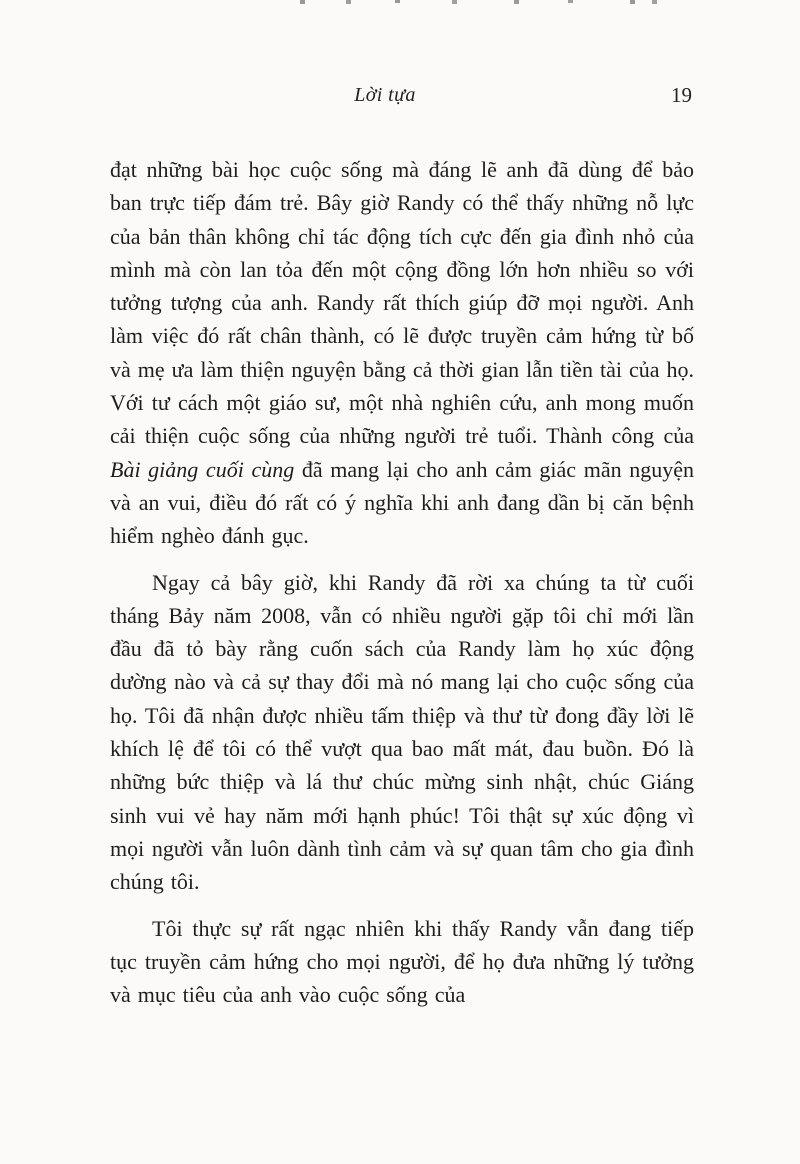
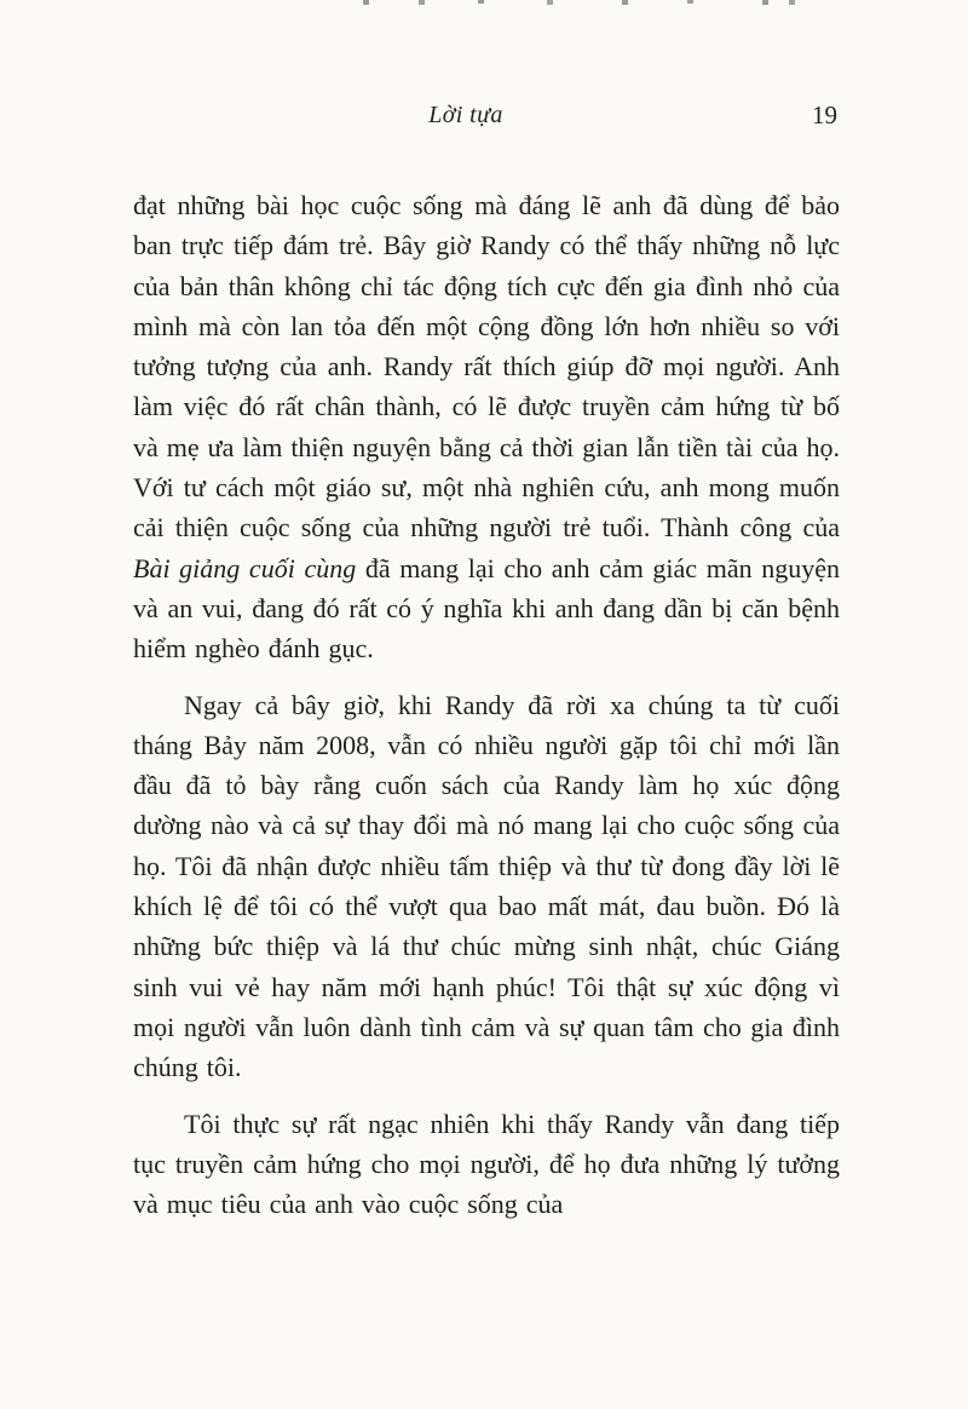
  Lời tựa
  19
- đạt những bài học cuộc sống mà đáng lẽ anh đã dùng để bảo ban trực tiếp đám trẻ. Bây giờ Randy có thể thấy những nỗ lực của bản thân không chỉ tác động tích cực đến gia đình nhỏ của mình mà còn lan tỏa đến một cộng đồng lớn hơn nhiều so với tưởng tượng của anh. Randy rất thích giúp đỡ mọi người. Anh làm việc đó rất chân thành, có lẽ được truyền cảm hứng từ bố và mẹ ưa làm thiện nguyện bằng cả thời gian lẫn tiền tài của họ. Với tư cách một giáo sư, một nhà nghiên cứu, anh mong muốn cải thiện cuộc sống của những người trẻ tuổi. Thành công của Bài giảng cuối cùng đã mang lại cho anh cảm giác mãn nguyện và an vui, điều đó rất có ý nghĩa khi anh đang dần bị căn bệnh hiểm nghèo đánh gục.
+ đạt những bài học cuộc sống mà đáng lẽ anh đã dùng để bảo ban trực tiếp đám trẻ. Bây giờ Randy có thể thấy những nỗ lực của bản thân không chỉ tác động tích cực đến gia đình nhỏ của mình mà còn lan tỏa đến một cộng đồng lớn hơn nhiều so với tưởng tượng của anh. Randy rất thích giúp đỡ mọi người. Anh làm việc đó rất chân thành, có lẽ được truyền cảm hứng từ bố và mẹ ưa làm thiện nguyện bằng cả thời gian lẫn tiền tài của họ. Với tư cách một giáo sư, một nhà nghiên cứu, anh mong muốn cải thiện cuộc sống của những người trẻ tuổi. Thành công của Bài giảng cuối cùng đã mang lại cho anh cảm giác mãn nguyện và an vui, đang đó rất có ý nghĩa khi anh đang dần bị căn bệnh hiểm nghèo đánh gục.
  Ngay cả bây giờ, khi Randy đã rời xa chúng ta từ cuối tháng Bảy năm 2008, vẫn có nhiều người gặp tôi chỉ mới lần đầu đã tỏ bày rằng cuốn sách của Randy làm họ xúc động dường nào và cả sự thay đổi mà nó mang lại cho cuộc sống của họ. Tôi đã nhận được nhiều tấm thiệp và thư từ đong đầy lời lẽ khích lệ để tôi có thể vượt qua bao mất mát, đau buồn. Đó là những bức thiệp và lá thư chúc mừng sinh nhật, chúc Giáng sinh vui vẻ hay năm mới hạnh phúc! Tôi thật sự xúc động vì mọi người vẫn luôn dành tình cảm và sự quan tâm cho gia đình chúng tôi.
  Tôi thực sự rất ngạc nhiên khi thấy Randy vẫn đang tiếp tục truyền cảm hứng cho mọi người, để họ đưa những lý tưởng và mục tiêu của anh vào cuộc sống của
